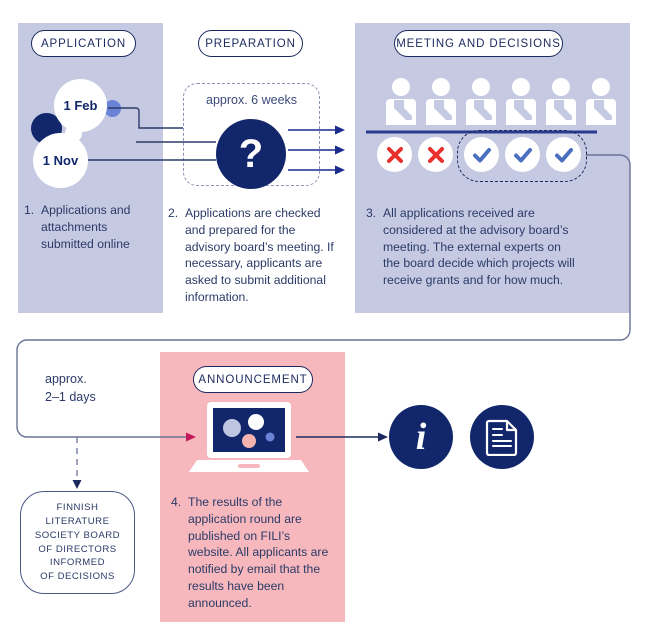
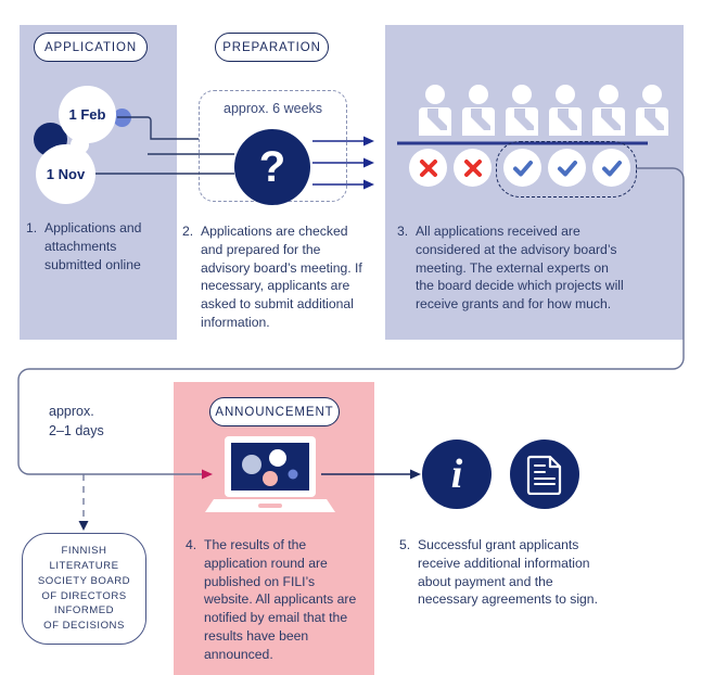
  APPLICATION
  PREPARATION
- MEETING AND DECISIONS
  ANNOUNCEMENT
  1 Feb
  1 Nov
  approx. 6 weeks
  ?
  1.
  Applications and attachments submitted online
  2.
  Applications are checked and prepared for the advisory board’s meeting. If necessary, applicants are asked to submit additional information.
  3.
  All applications received are considered at the advisory board’s meeting. The external experts on the board decide which projects will receive grants and for how much.
  4.
  The results of the application round are published on FILI’s website. All applicants are notified by email that the results have been announced.
+ 5.
+ Successful grant applicants receive additional information about payment and the necessary agreements to sign.
  approx.
  2–1 days
  FINNISH
  LITERATURE
  SOCIETY BOARD
  OF DIRECTORS
  INFORMED
  OF DECISIONS
  i
